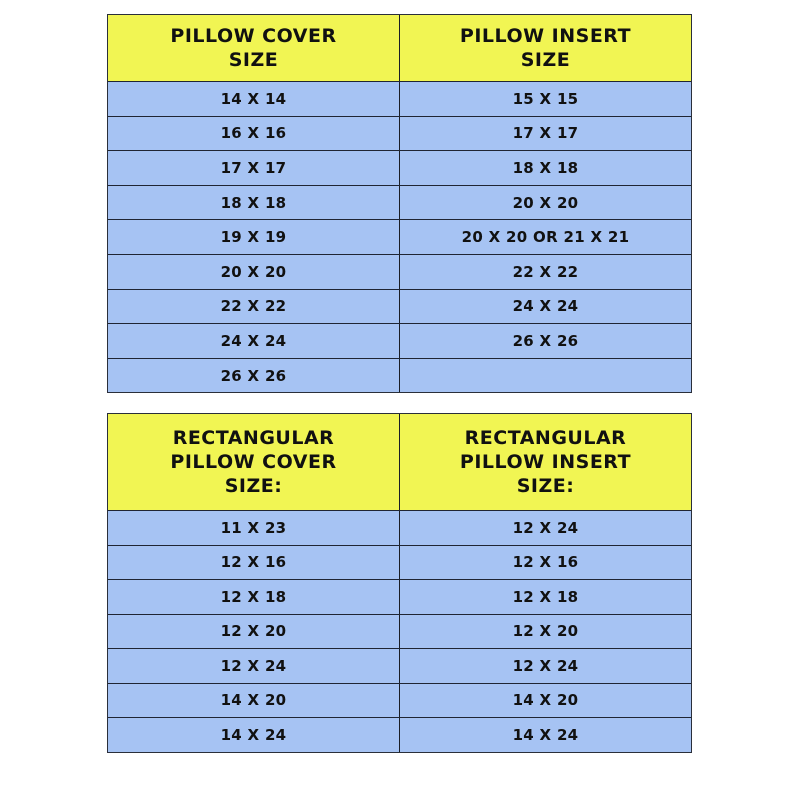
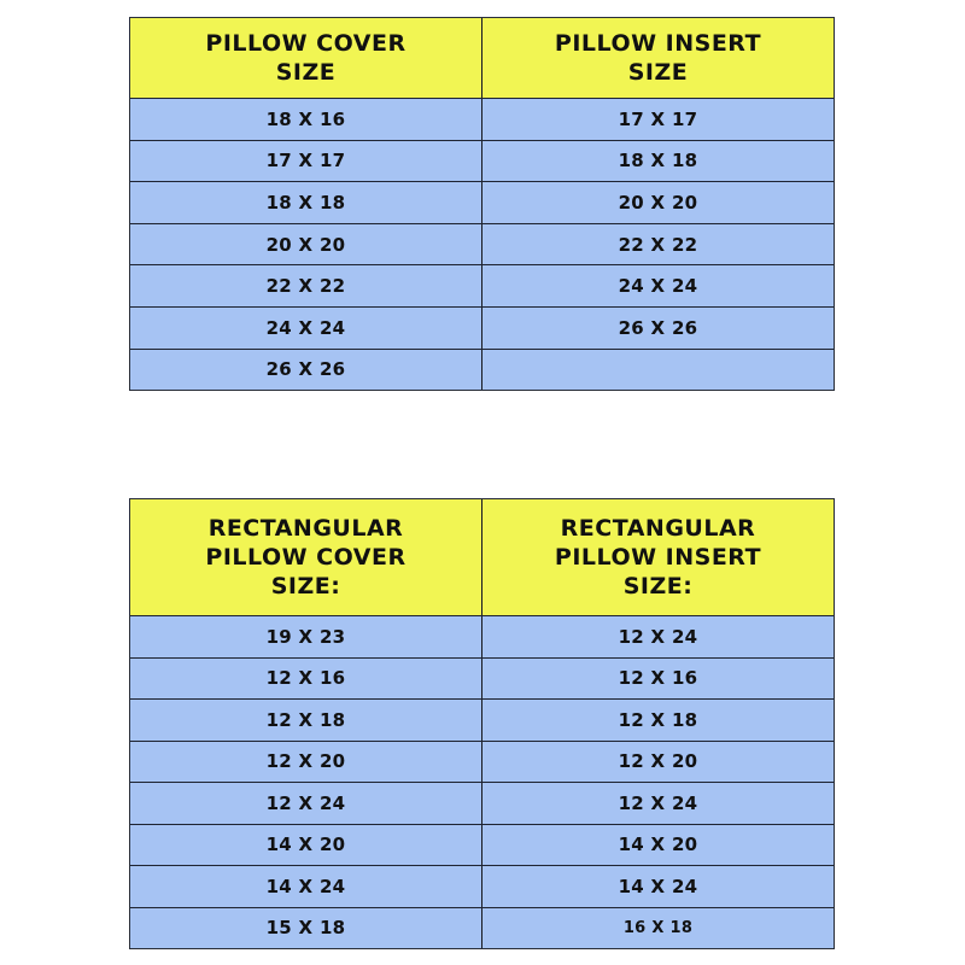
  PILLOW COVER
  SIZE
  PILLOW INSERT
  SIZE
- 14 X 14
- 15 X 15
- 16 X 16
+ 18 X 16
  17 X 17
  17 X 17
  18 X 18
  18 X 18
  20 X 20
- 19 X 19
- 20 X 20 OR 21 X 21
  20 X 20
  22 X 22
  22 X 22
  24 X 24
  24 X 24
  26 X 26
  26 X 26
  RECTANGULAR
  PILLOW COVER
  SIZE:
  RECTANGULAR
  PILLOW INSERT
  SIZE:
- 11 X 23
+ 19 X 23
  12 X 24
  12 X 16
  12 X 16
  12 X 18
  12 X 18
  12 X 20
  12 X 20
  12 X 24
  12 X 24
  14 X 20
  14 X 20
  14 X 24
  14 X 24
+ 15 X 18
+ 16 X 18
